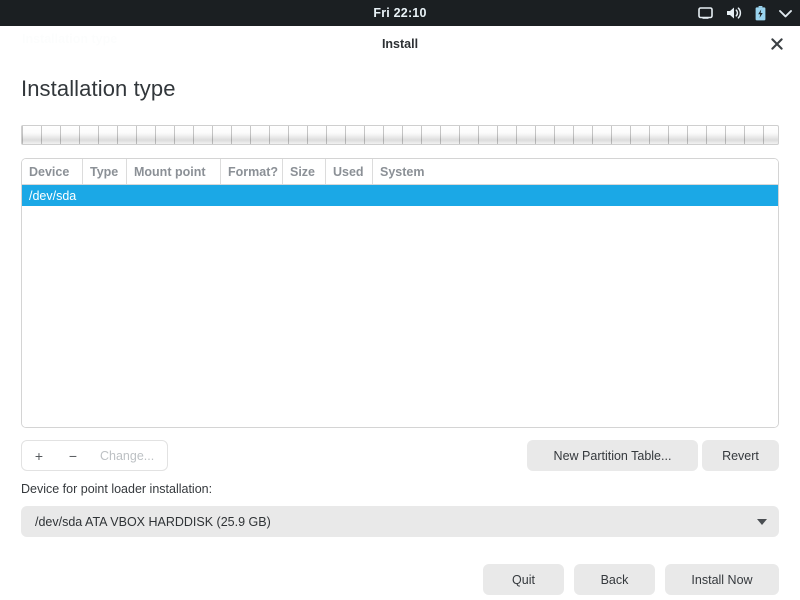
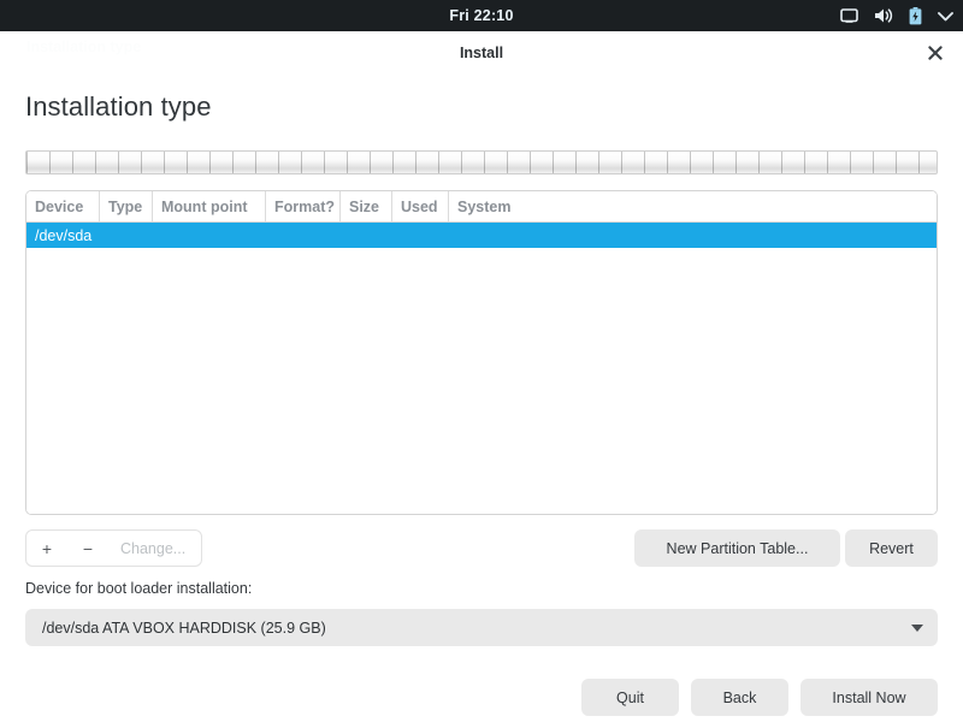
  Fri 22:10
  Install
  Installation type
  Device
  Type
  Mount point
  Format?
  Size
  Used
  System
  /dev/sda
  +
  −
  Change...
  New Partition Table...
  Revert
- Device for point loader installation:
+ Device for boot loader installation:
  /dev/sda ATA VBOX HARDDISK (25.9 GB)
  Quit
  Back
  Install Now
